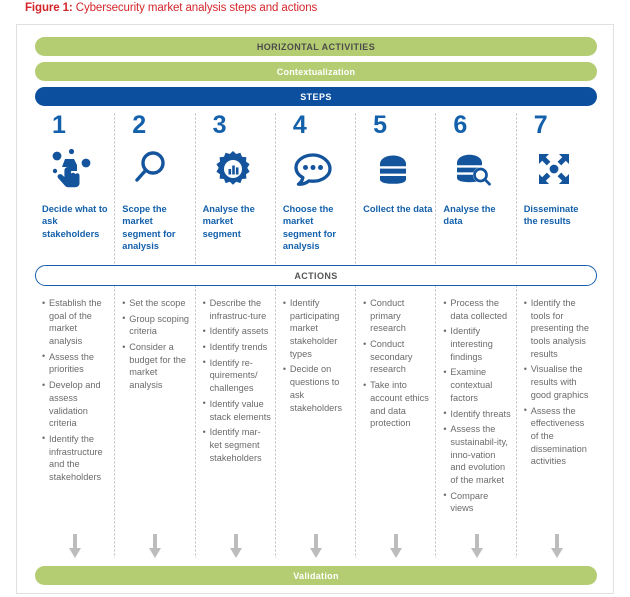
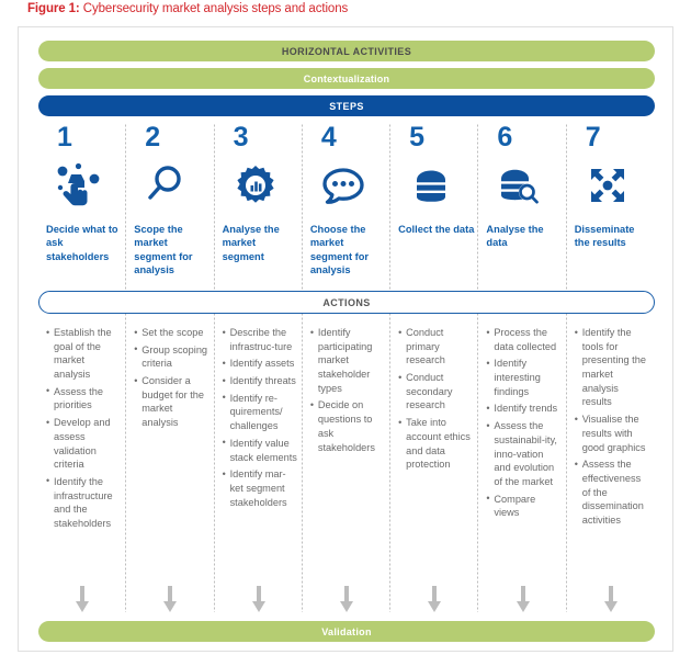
  Figure 1: Cybersecurity market analysis steps and actions
  HORIZONTAL ACTIVITIES
  Contextualization
  STEPS
  1
  Decide what to ask stakeholders
  Establish the goal of the market analysis
  Assess the priorities
  Develop and assess validation criteria
  Identify the infrastructure and the stakeholders
  2
  Scope the market segment for analysis
  Set the scope
  Group scoping criteria
  Consider a budget for the market analysis
  3
  Analyse the market segment
  Describe the infrastruc-ture
  Identify assets
- Identify trends
+ Identify threats
  Identify re-quirements/ challenges
  Identify value stack elements
  Identify mar-ket segment stakeholders
  4
  Choose the market segment for analysis
  Identify participating market stakeholder types
  Decide on questions to ask stakeholders
  5
  Collect the data
  Conduct primary research
  Conduct secondary research
  Take into account ethics and data protection
  6
  Analyse the data
  Process the data collected
  Identify interesting findings
- Examine contextual factors
- Identify threats
+ Identify trends
  Assess the sustainabil-ity, inno-vation and evolution of the market
  Compare views
  7
  Disseminate the results
- Identify the tools for presenting the tools analysis results
+ Identify the tools for presenting the market analysis results
  Visualise the results with good graphics
  Assess the effectiveness of the dissemination activities
  ACTIONS
  Validation
